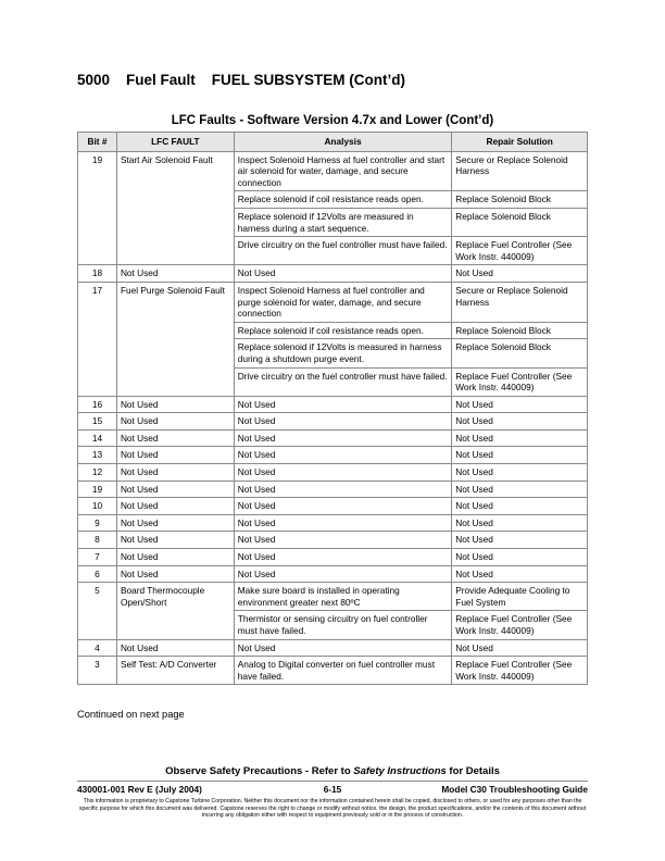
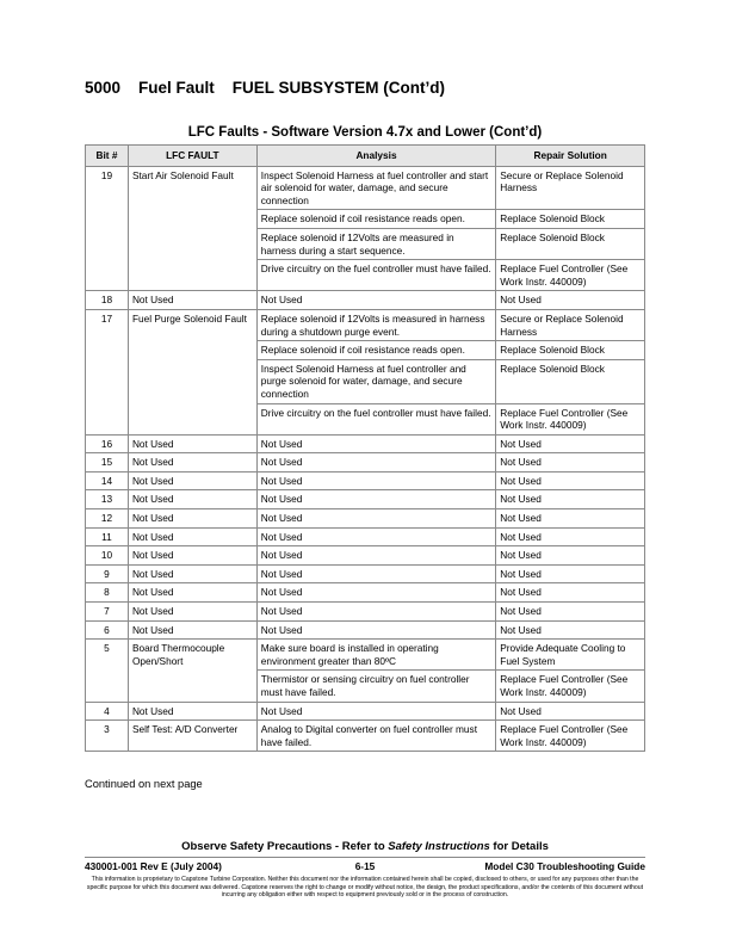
  5000 Fuel Fault FUEL SUBSYSTEM (Cont’d)
  LFC Faults - Software Version 4.7x and Lower (Cont’d)
  Bit #	LFC FAULT	Analysis	Repair Solution
  19	Start Air Solenoid Fault	Inspect Solenoid Harness at fuel controller and start air solenoid for water, damage, and secure connection	Secure or Replace Solenoid Harness
  Replace solenoid if coil resistance reads open.	Replace Solenoid Block
  Replace solenoid if 12Volts are measured in harness during a start sequence.	Replace Solenoid Block
  Drive circuitry on the fuel controller must have failed.	Replace Fuel Controller (See Work Instr. 440009)
  18	Not Used	Not Used	Not Used
- 17	Fuel Purge Solenoid Fault	Inspect Solenoid Harness at fuel controller and purge solenoid for water, damage, and secure connection	Secure or Replace Solenoid Harness
+ 17	Fuel Purge Solenoid Fault	Replace solenoid if 12Volts is measured in harness during a shutdown purge event.	Secure or Replace Solenoid Harness
  Replace solenoid if coil resistance reads open.	Replace Solenoid Block
- Replace solenoid if 12Volts is measured in harness during a shutdown purge event.	Replace Solenoid Block
+ Inspect Solenoid Harness at fuel controller and purge solenoid for water, damage, and secure connection	Replace Solenoid Block
  Drive circuitry on the fuel controller must have failed.	Replace Fuel Controller (See Work Instr. 440009)
  16	Not Used	Not Used	Not Used
  15	Not Used	Not Used	Not Used
  14	Not Used	Not Used	Not Used
  13	Not Used	Not Used	Not Used
  12	Not Used	Not Used	Not Used
- 19	Not Used	Not Used	Not Used
+ 11	Not Used	Not Used	Not Used
  10	Not Used	Not Used	Not Used
  9	Not Used	Not Used	Not Used
  8	Not Used	Not Used	Not Used
  7	Not Used	Not Used	Not Used
  6	Not Used	Not Used	Not Used
- 5	Board Thermocouple Open/Short	Make sure board is installed in operating environment greater next 80ºC	Provide Adequate Cooling to Fuel System
+ 5	Board Thermocouple Open/Short	Make sure board is installed in operating environment greater than 80ºC	Provide Adequate Cooling to Fuel System
  Thermistor or sensing circuitry on fuel controller must have failed.	Replace Fuel Controller (See Work Instr. 440009)
  4	Not Used	Not Used	Not Used
  3	Self Test: A/D Converter	Analog to Digital converter on fuel controller must have failed.	Replace Fuel Controller (See Work Instr. 440009)
  Continued on next page
  Observe Safety Precautions - Refer to Safety Instructions for Details
  430001-001 Rev E (July 2004)
  6-15
  Model C30 Troubleshooting Guide
